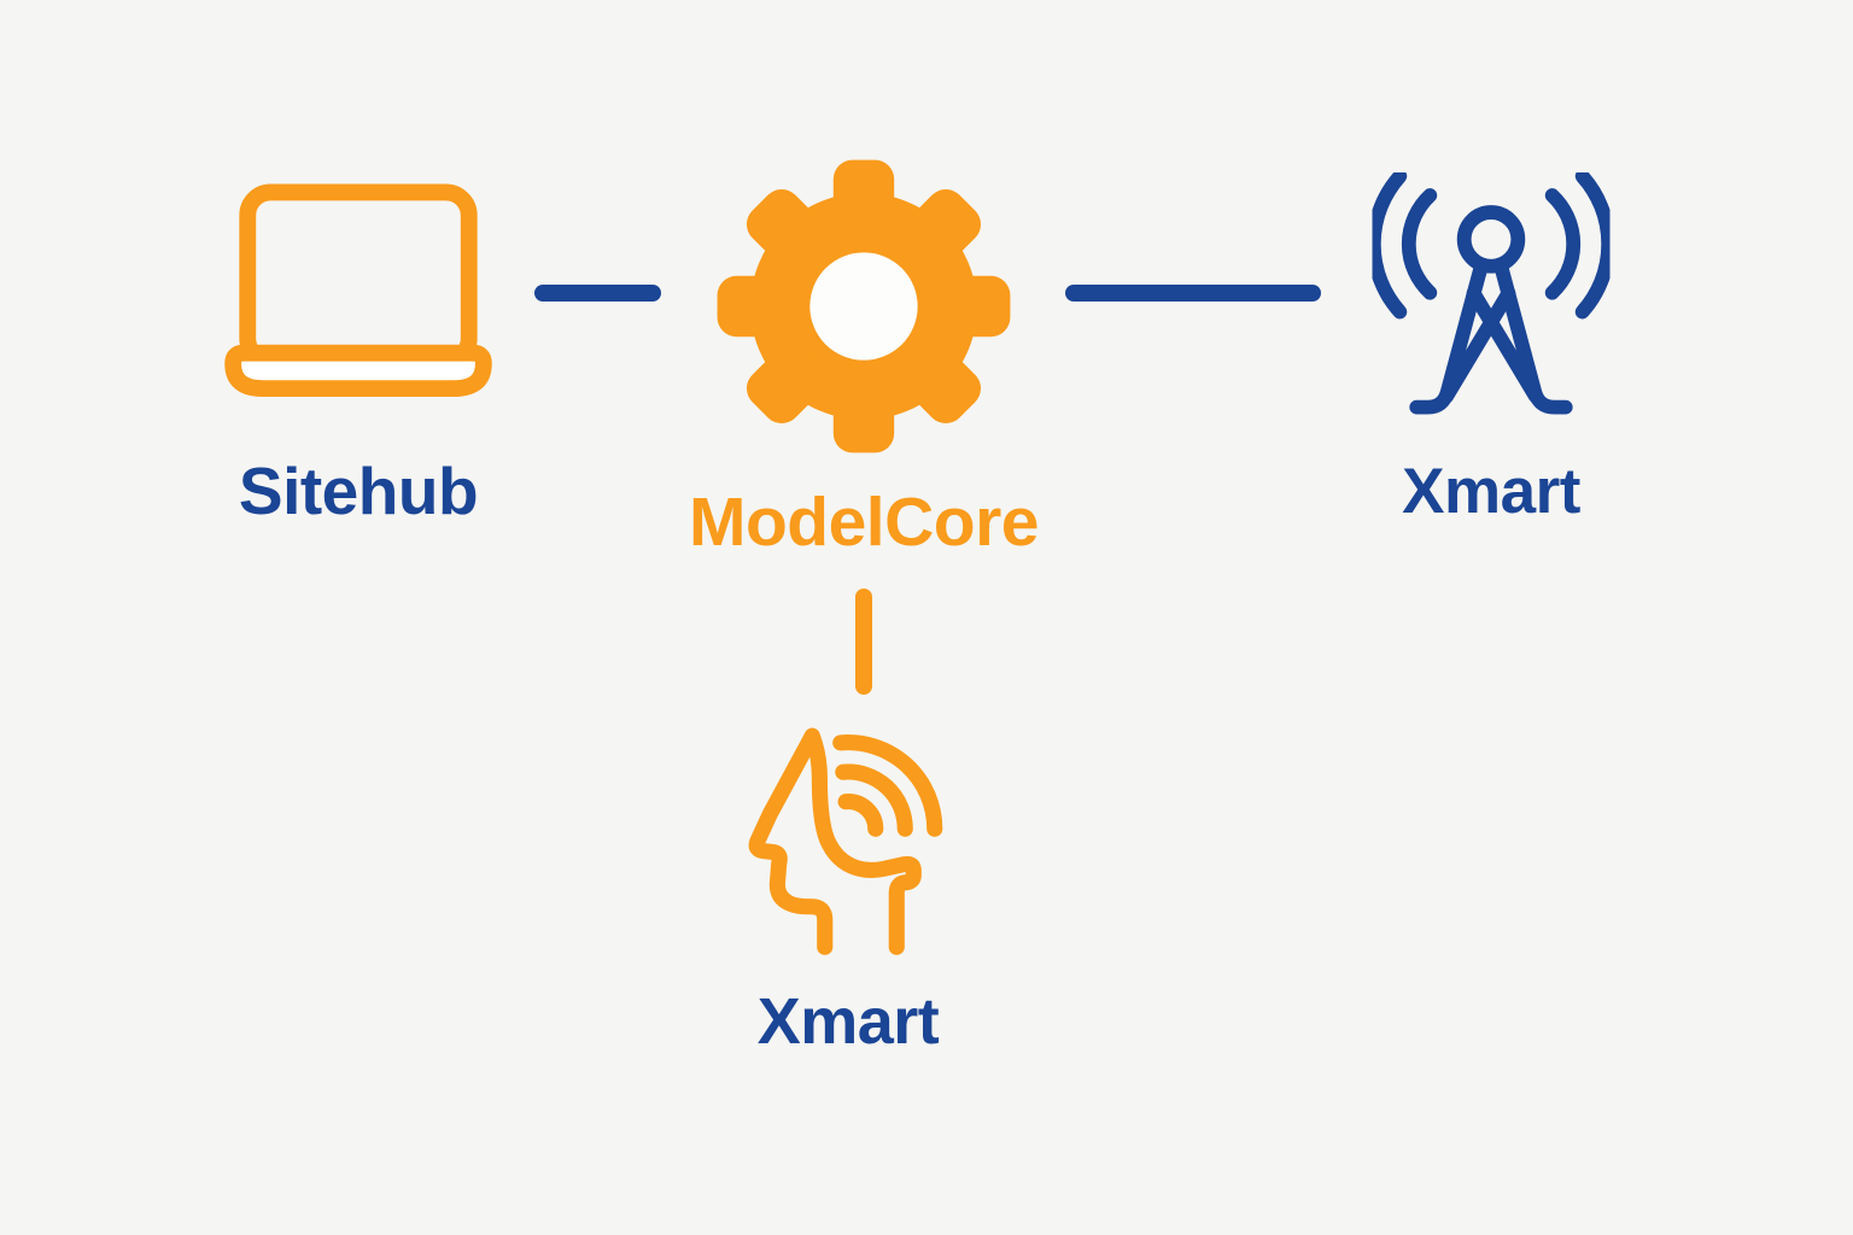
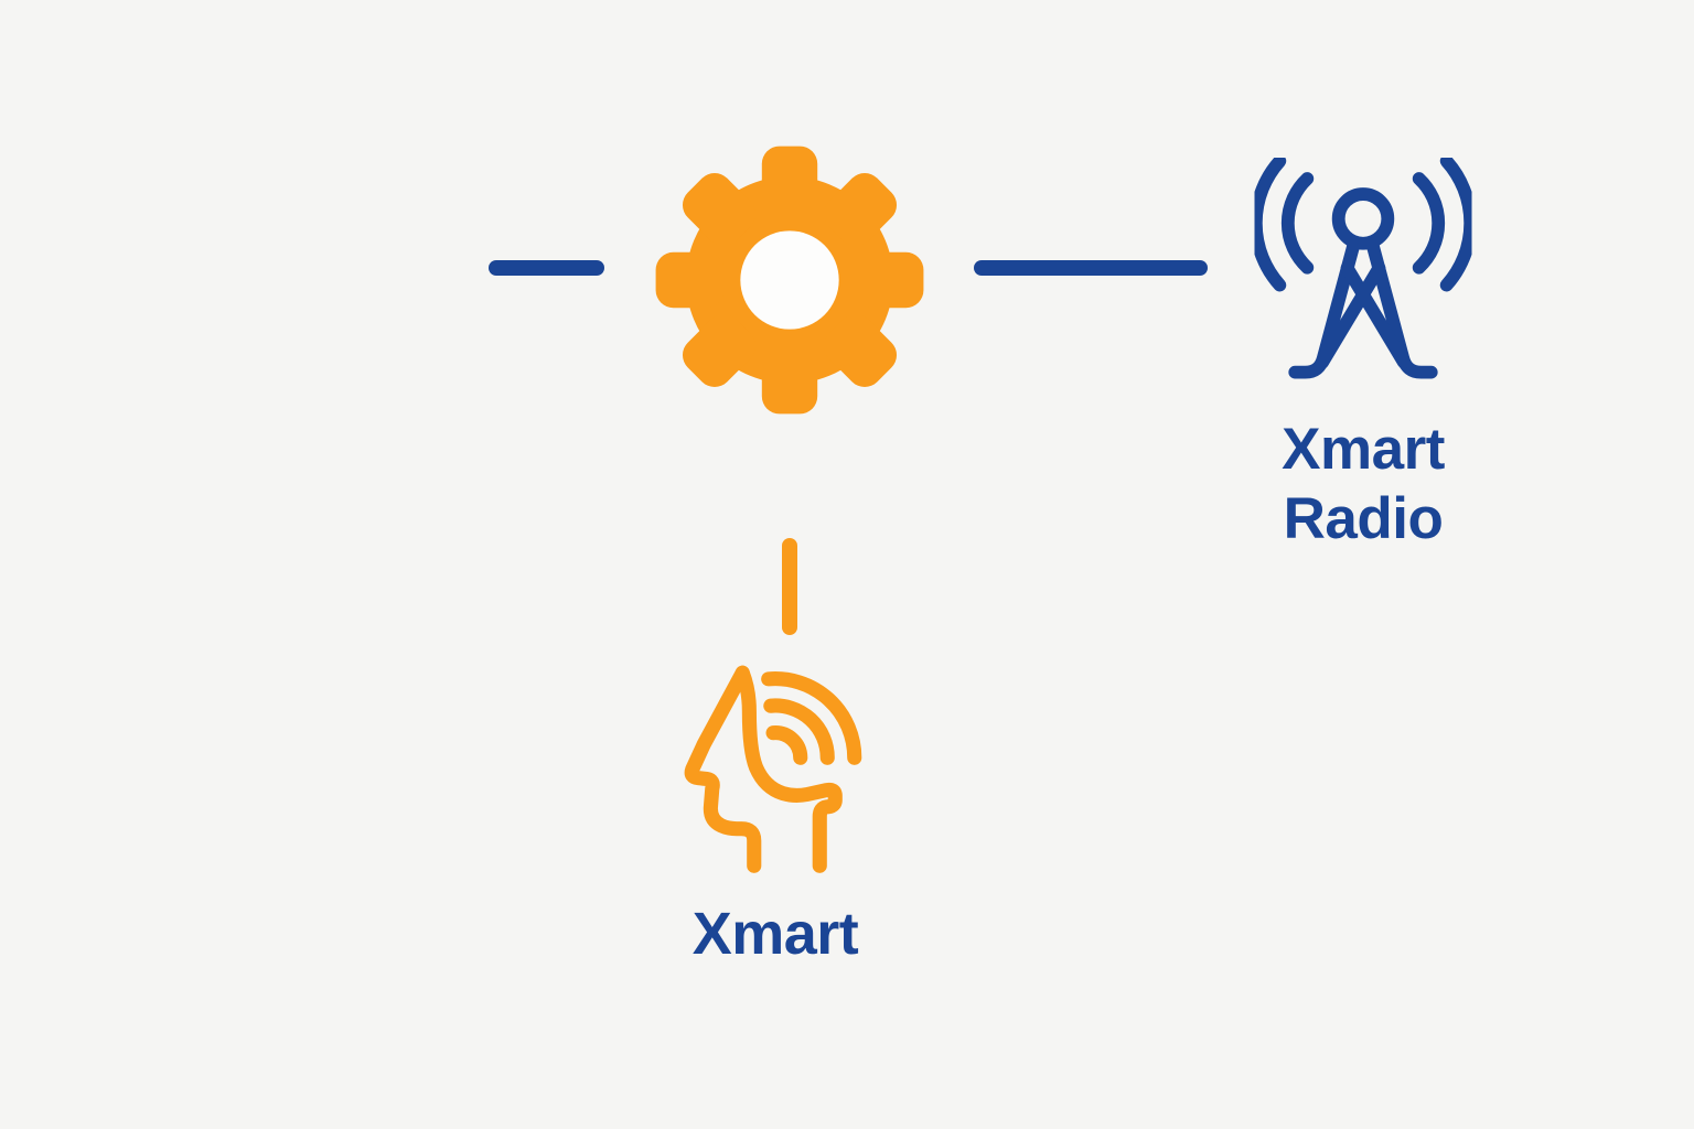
- Sitehub
- ModelCore
  Xmart
+ Radio
  Xmart
